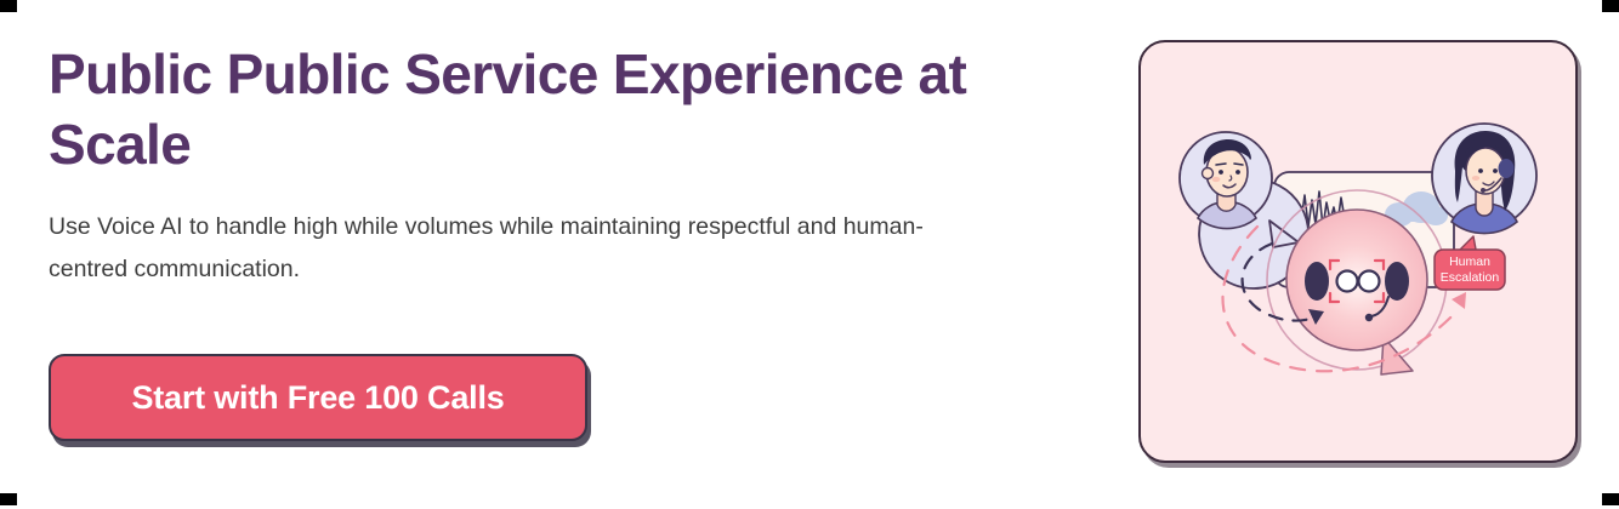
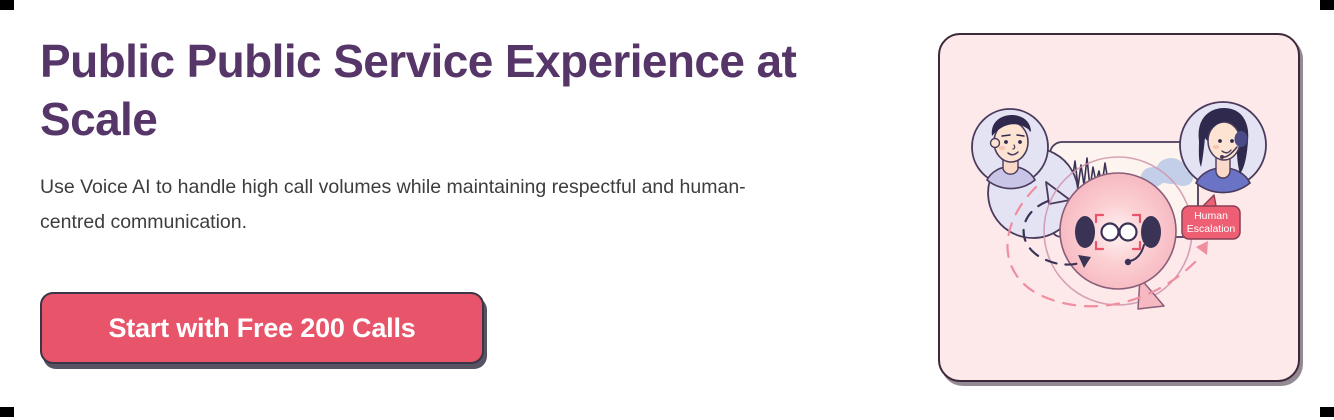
  Public Public Service Experience at Scale
- Use Voice AI to handle high while volumes while maintaining respectful and human-centred communication.
+ Use Voice AI to handle high call volumes while maintaining respectful and human-centred communication.
- Start with Free 100 Calls
+ Start with Free 200 Calls
  Human
  Escalation
